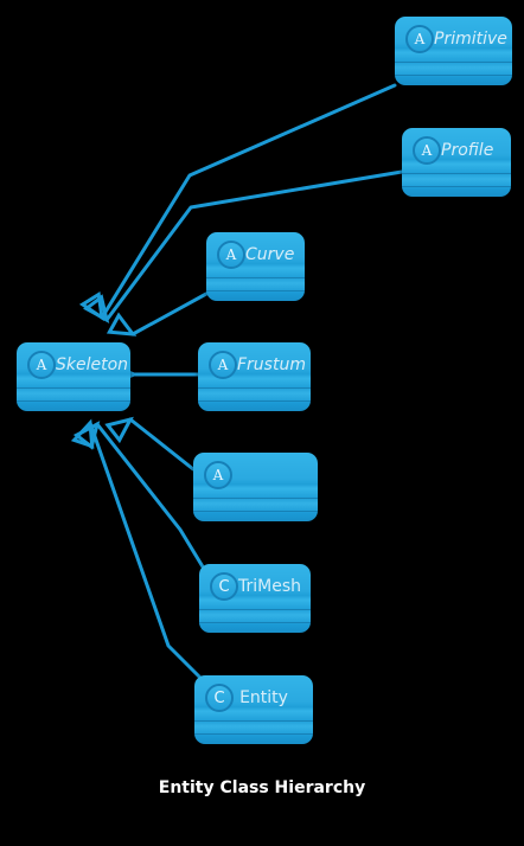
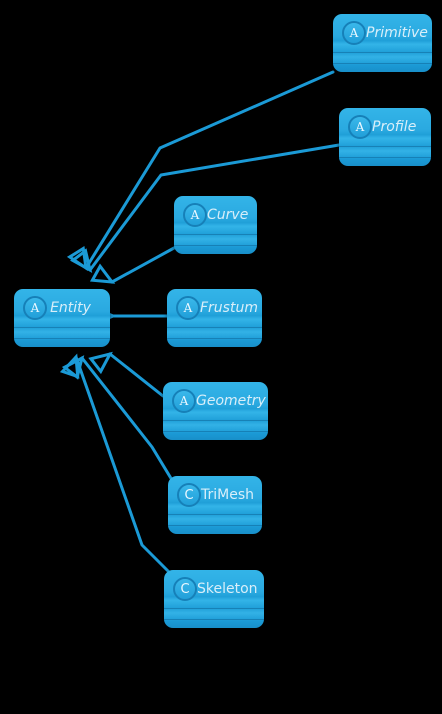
  A
- Skeleton
+ Entity
  A
  Primitive
  A
  Profile
  A
  Curve
  A
  Frustum
  A
+ Geometry
  C
  TriMesh
  C
- Entity
+ Skeleton
- Entity Class Hierarchy
